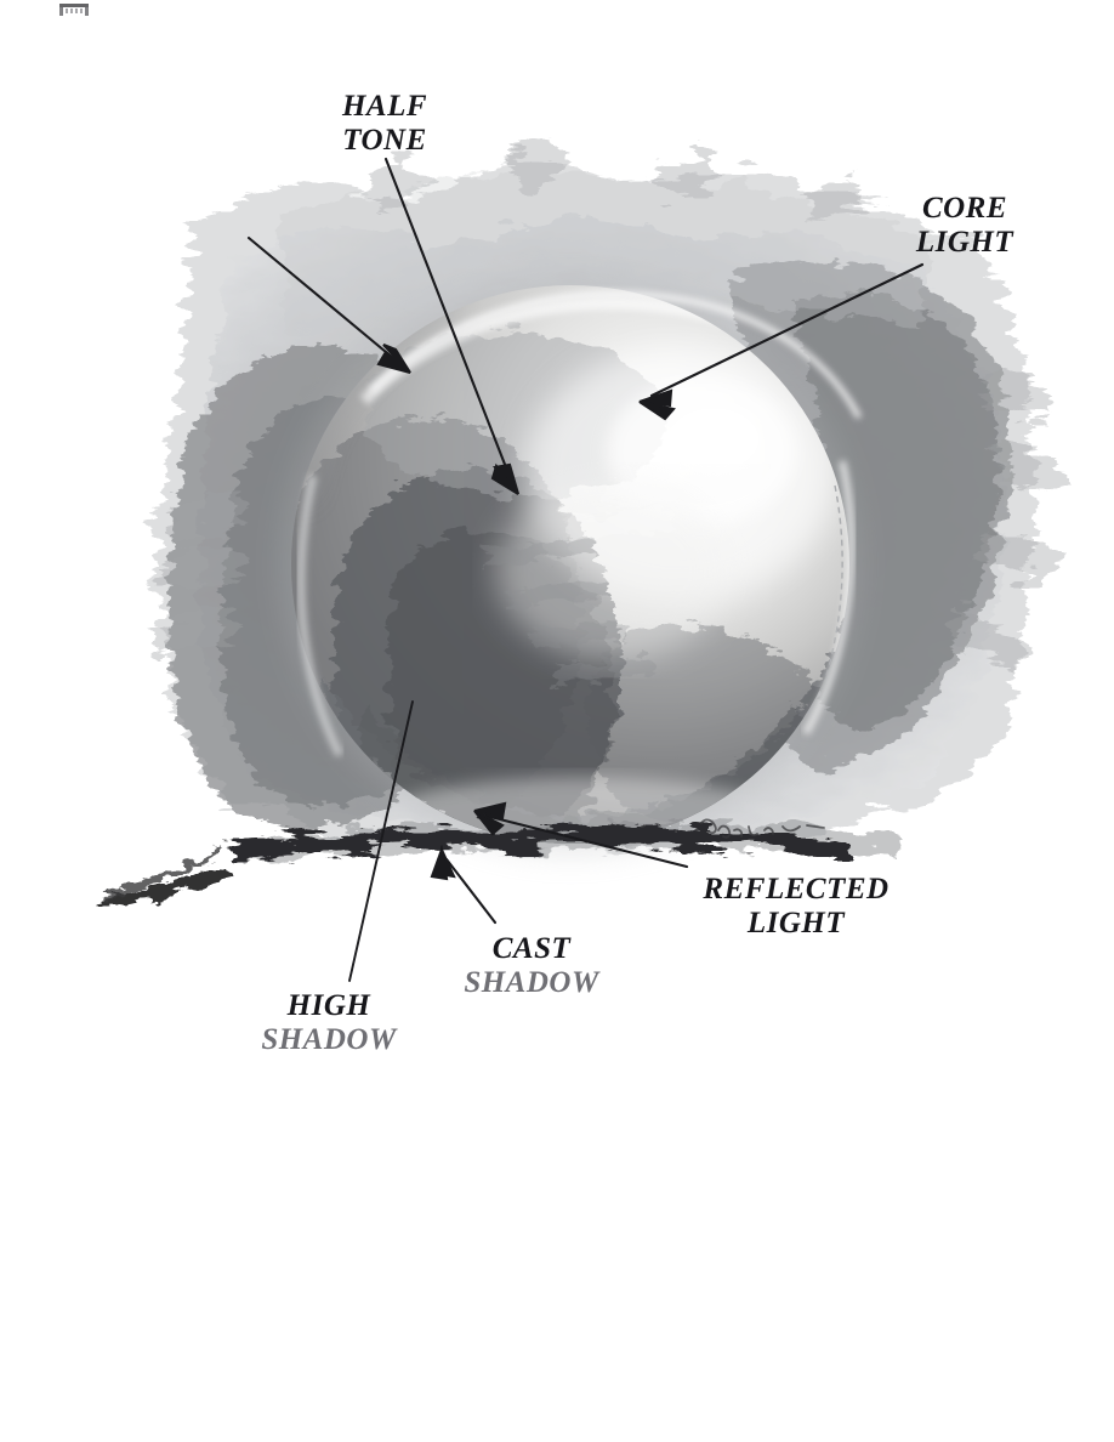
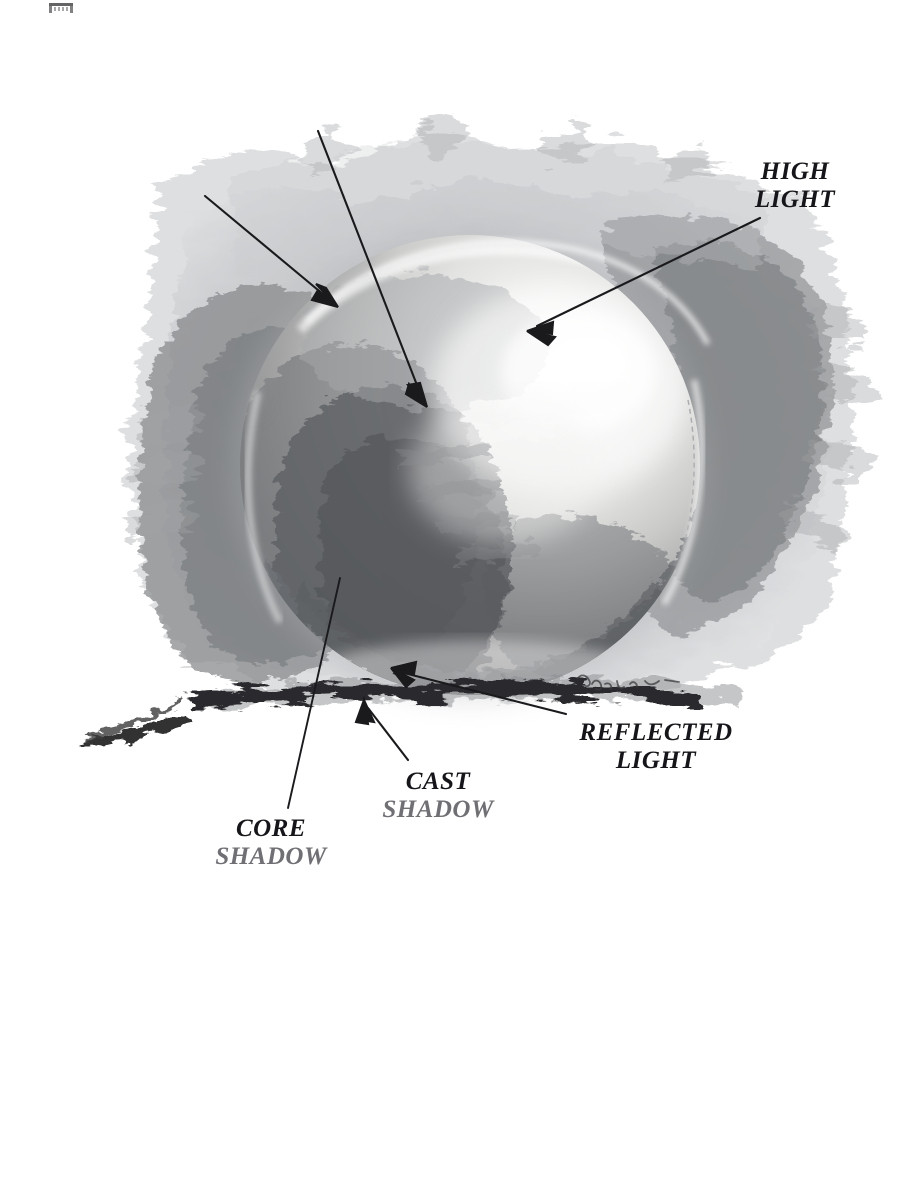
- HALF
- TONE
- CORE
+ HIGH
  LIGHT
  REFLECTED
  LIGHT
  CAST
  SHADOW
- HIGH
+ CORE
  SHADOW
